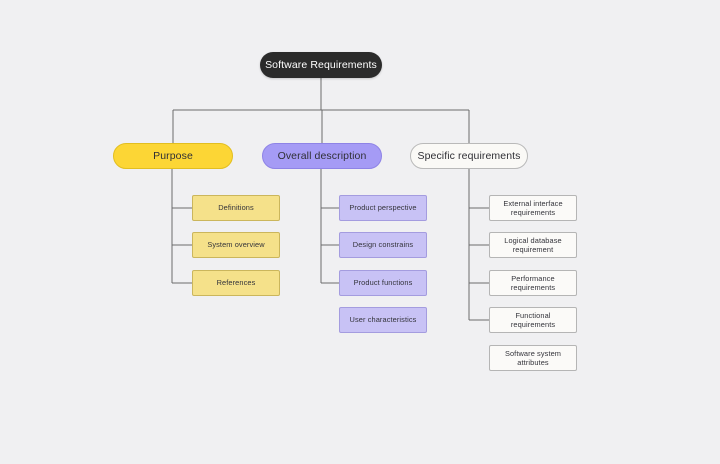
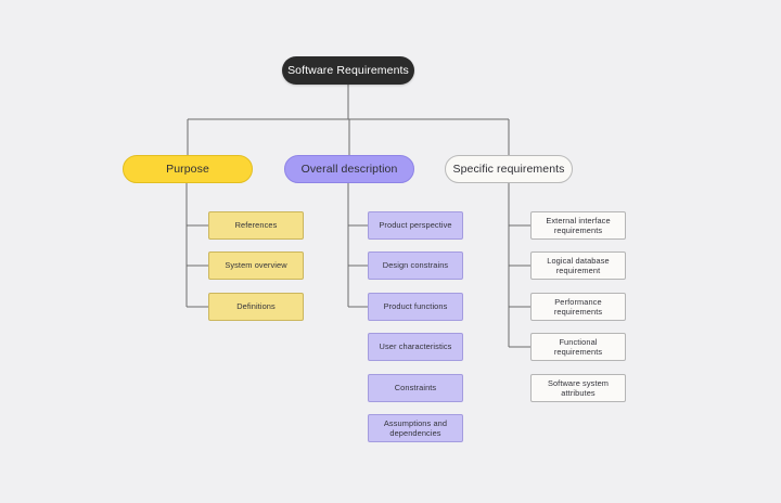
  Software Requirements
  Purpose
- Definitions
+ References
  System overview
- References
+ Definitions
  Overall description
  Product perspective
  Design constrains
  Product functions
  User characteristics
+ Constraints
+ Assumptions and dependencies
  Specific requirements
  External interface requirements
  Logical database requirement
  Performance requirements
  Functional requirements
  Software system attributes
